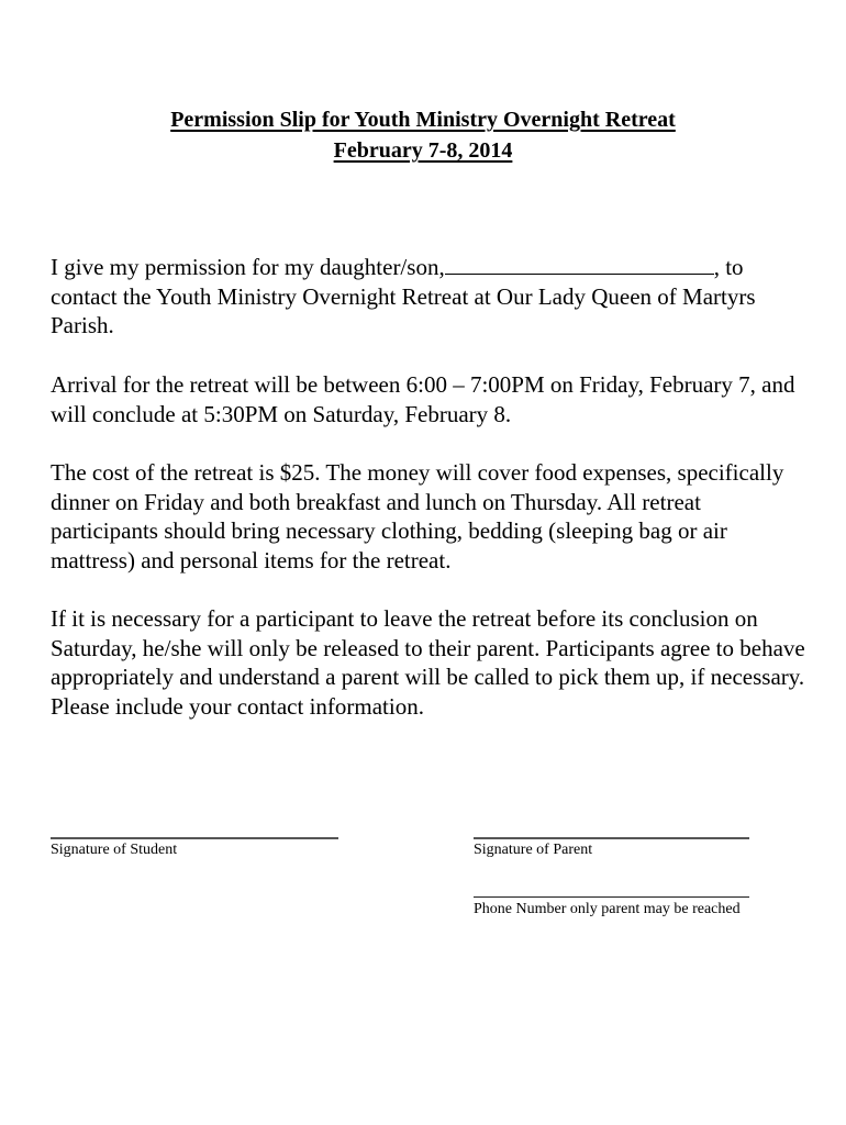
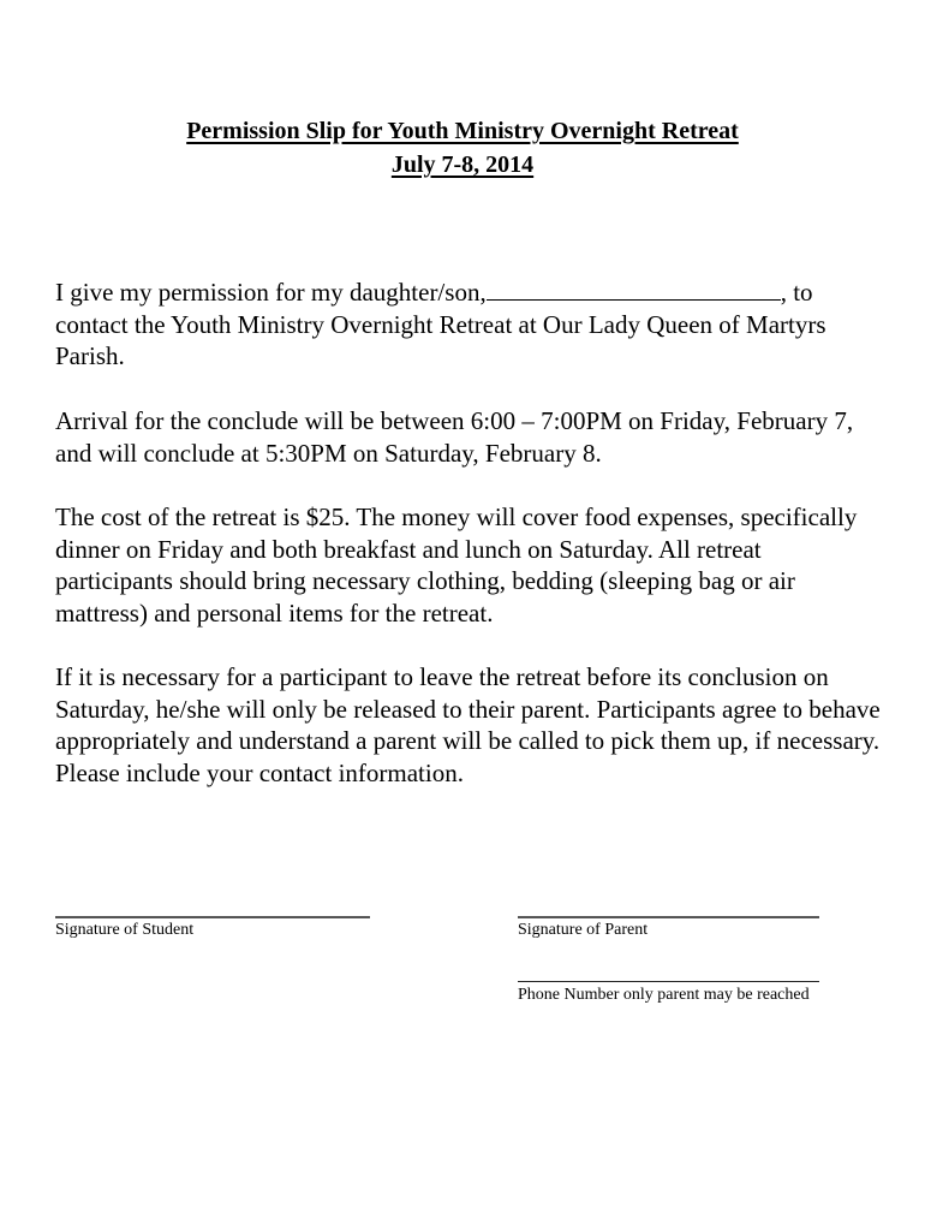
  Permission Slip for Youth Ministry Overnight Retreat
- February 7-8, 2014
+ July 7-8, 2014
  I give my permission for my daughter/son, , to contact the Youth Ministry Overnight Retreat at Our Lady Queen of Martyrs Parish.
- Arrival for the retreat will be between 6:00 – 7:00PM on Friday, February 7, and will conclude at 5:30PM on Saturday, February 8.
+ Arrival for the conclude will be between 6:00 – 7:00PM on Friday, February 7, and will conclude at 5:30PM on Saturday, February 8.
- The cost of the retreat is $25. The money will cover food expenses, specifically dinner on Friday and both breakfast and lunch on Thursday. All retreat participants should bring necessary clothing, bedding (sleeping bag or air mattress) and personal items for the retreat.
+ The cost of the retreat is $25. The money will cover food expenses, specifically dinner on Friday and both breakfast and lunch on Saturday. All retreat participants should bring necessary clothing, bedding (sleeping bag or air mattress) and personal items for the retreat.
  If it is necessary for a participant to leave the retreat before its conclusion on Saturday, he/she will only be released to their parent. Participants agree to behave appropriately and understand a parent will be called to pick them up, if necessary. Please include your contact information.
  Signature of Student
  Signature of Parent
  Phone Number only parent may be reached
